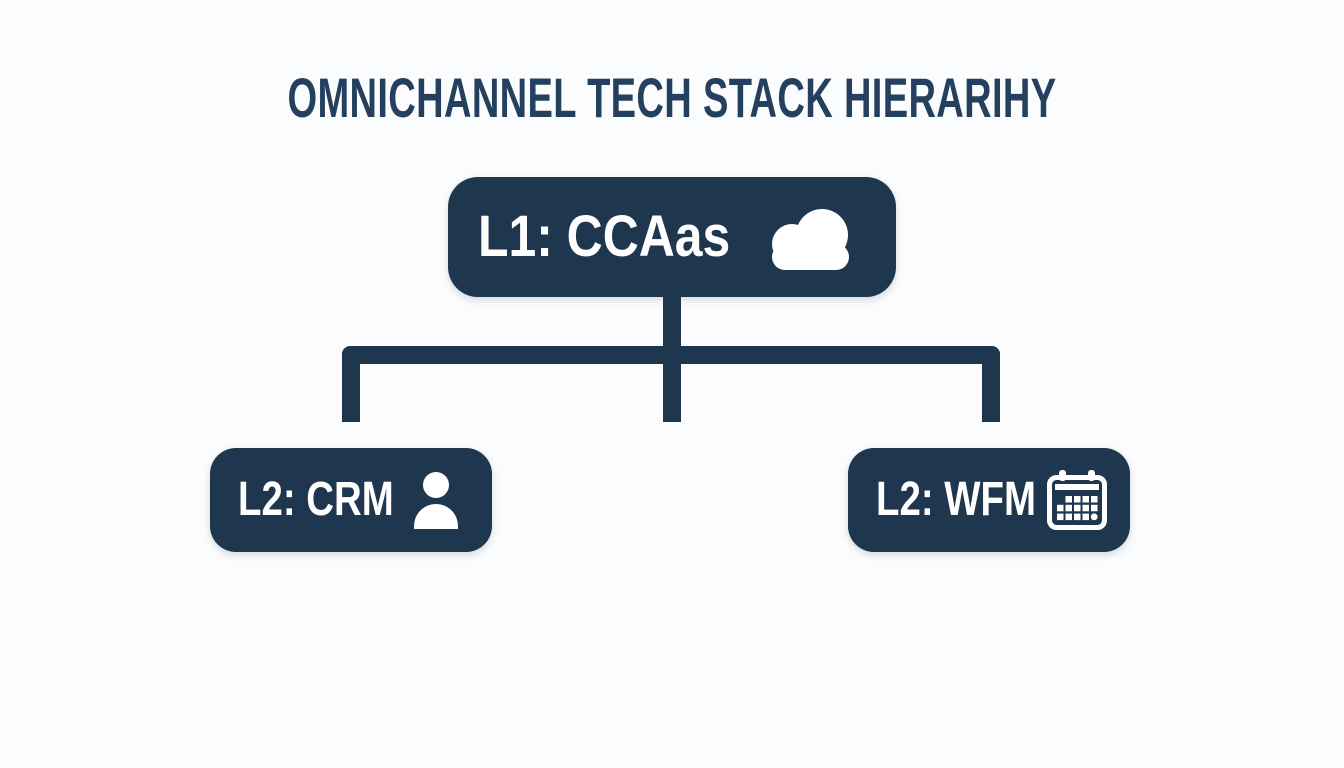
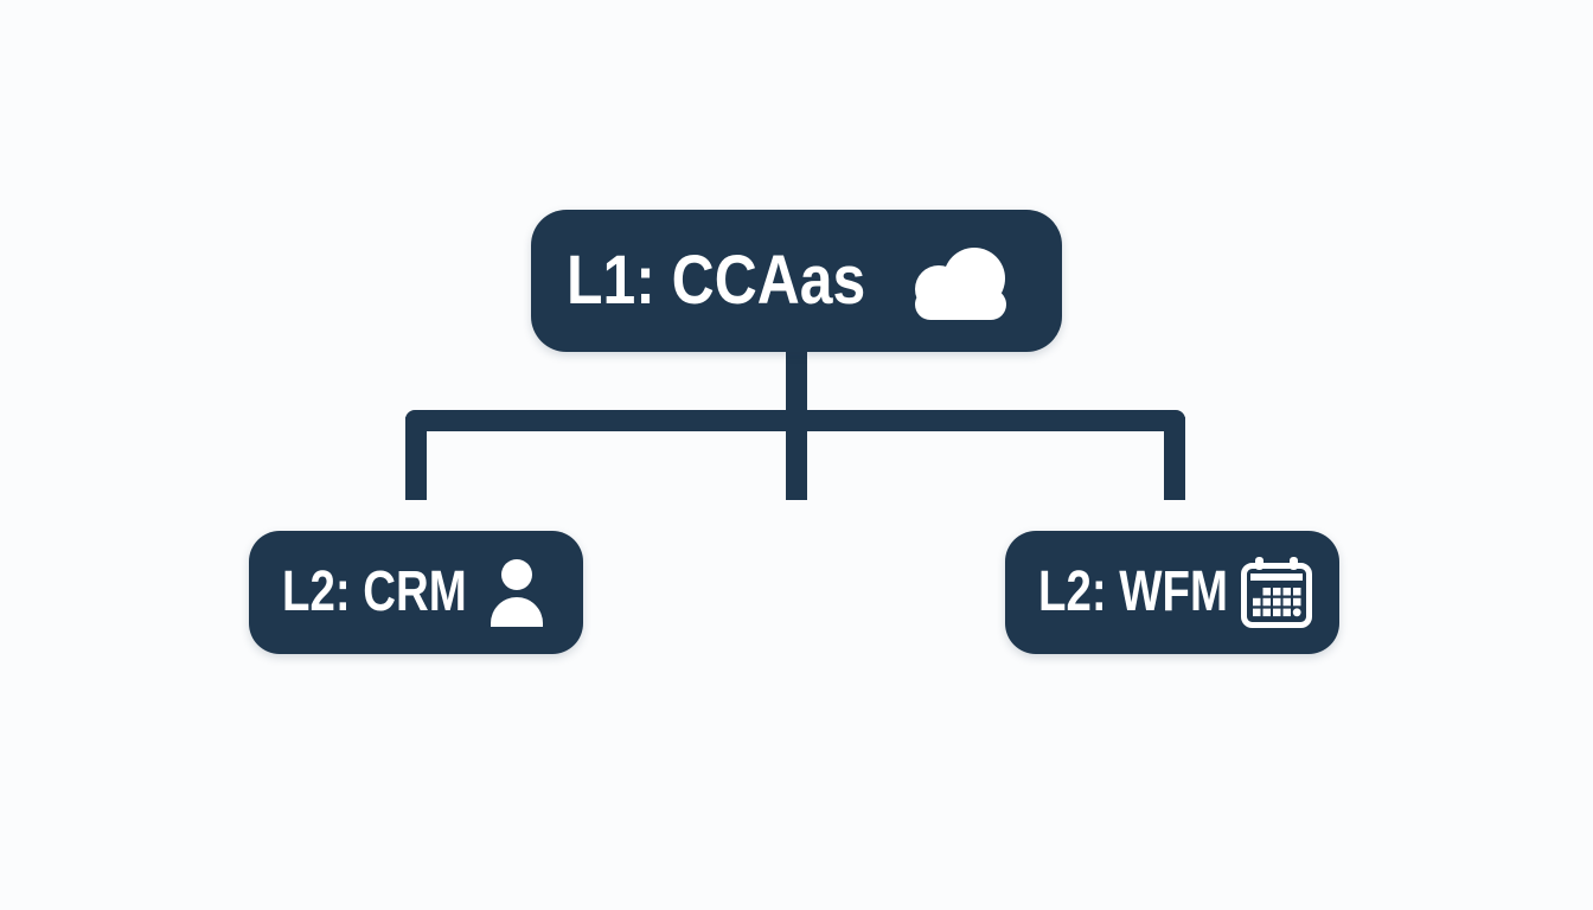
- OMNICHANNEL TECH STACK HIERARIHY
  L1: CCAas
  L2: CRM
  L2: WFM
